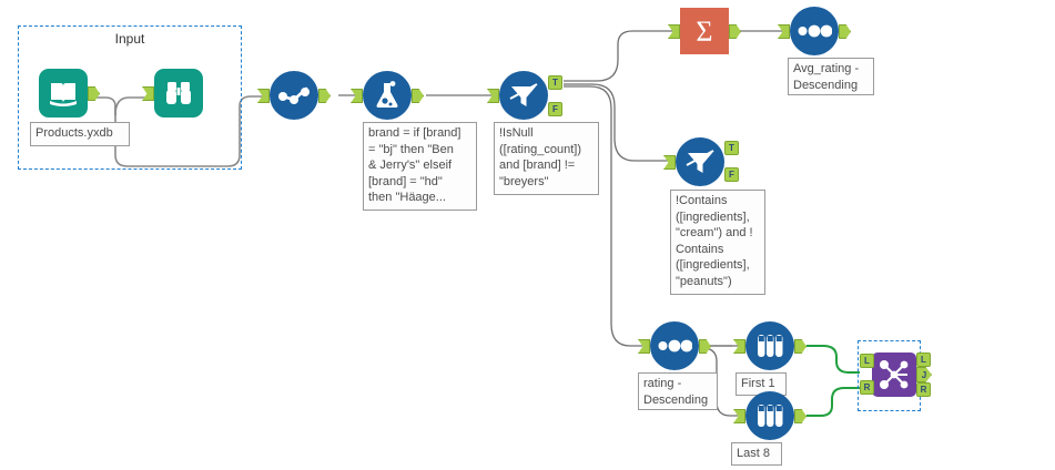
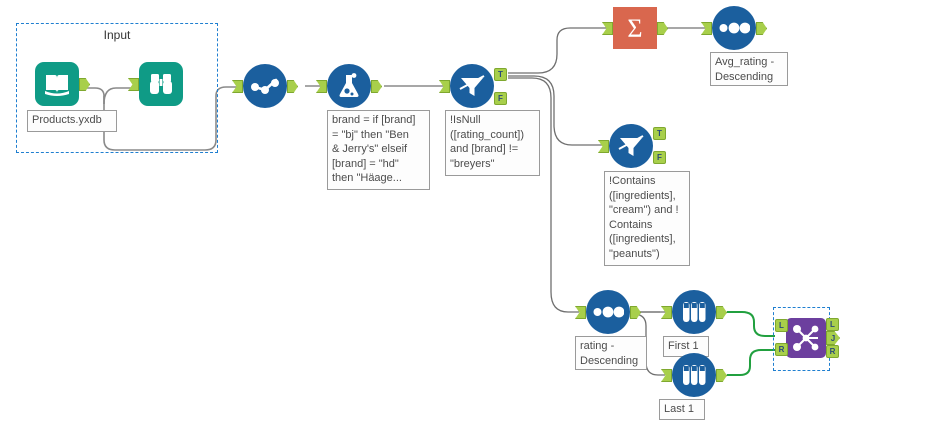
  Input
  Products.yxdb
  brand = if [brand]
  = "bj" then "Ben
  & Jerry's" elseif
  [brand] = "hd"
  then "Häage...
  T
  F
  !IsNull
  ([rating_count])
  and [brand] !=
  "breyers"
  Σ
  Avg_rating -
  Descending
  T
  F
  !Contains
  ([ingredients],
  "cream") and !
  Contains
  ([ingredients],
  "peanuts")
  rating -
  Descending
  First 1
- Last 8
+ Last 1
  L
  R
  L
  J
  R
